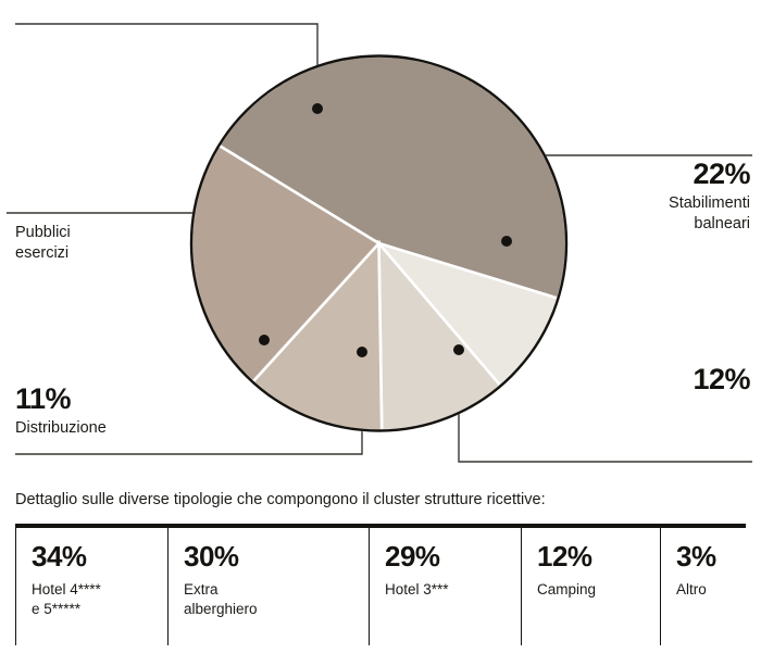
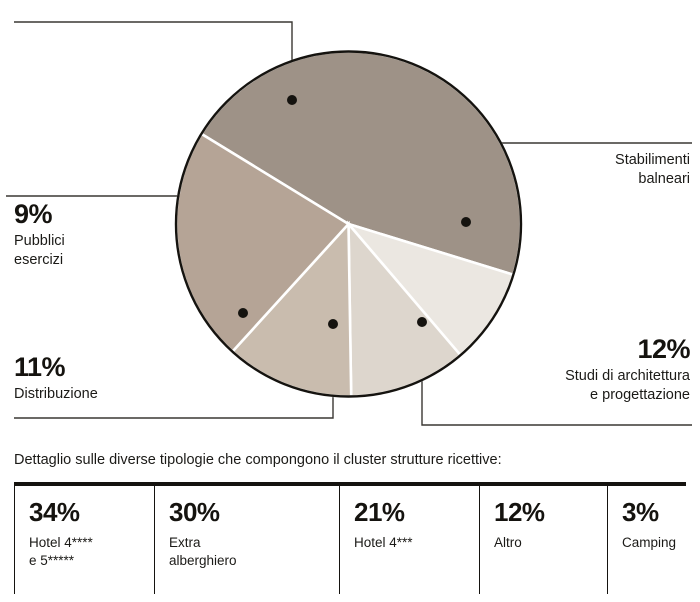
+ 9%
  Pubblici
  esercizi
  11%
  Distribuzione
- 22%
  Stabilimenti
  balneari
  12%
+ Studi di architettura
+ e progettazione
  Dettaglio sulle diverse tipologie che compongono il cluster strutture ricettive:
  34%
  Hotel 4****
  e 5*****
  30%
  Extra
  alberghiero
- 29%
+ 21%
- Hotel 3***
+ Hotel 4***
  12%
- Camping
+ Altro
  3%
- Altro
+ Camping
